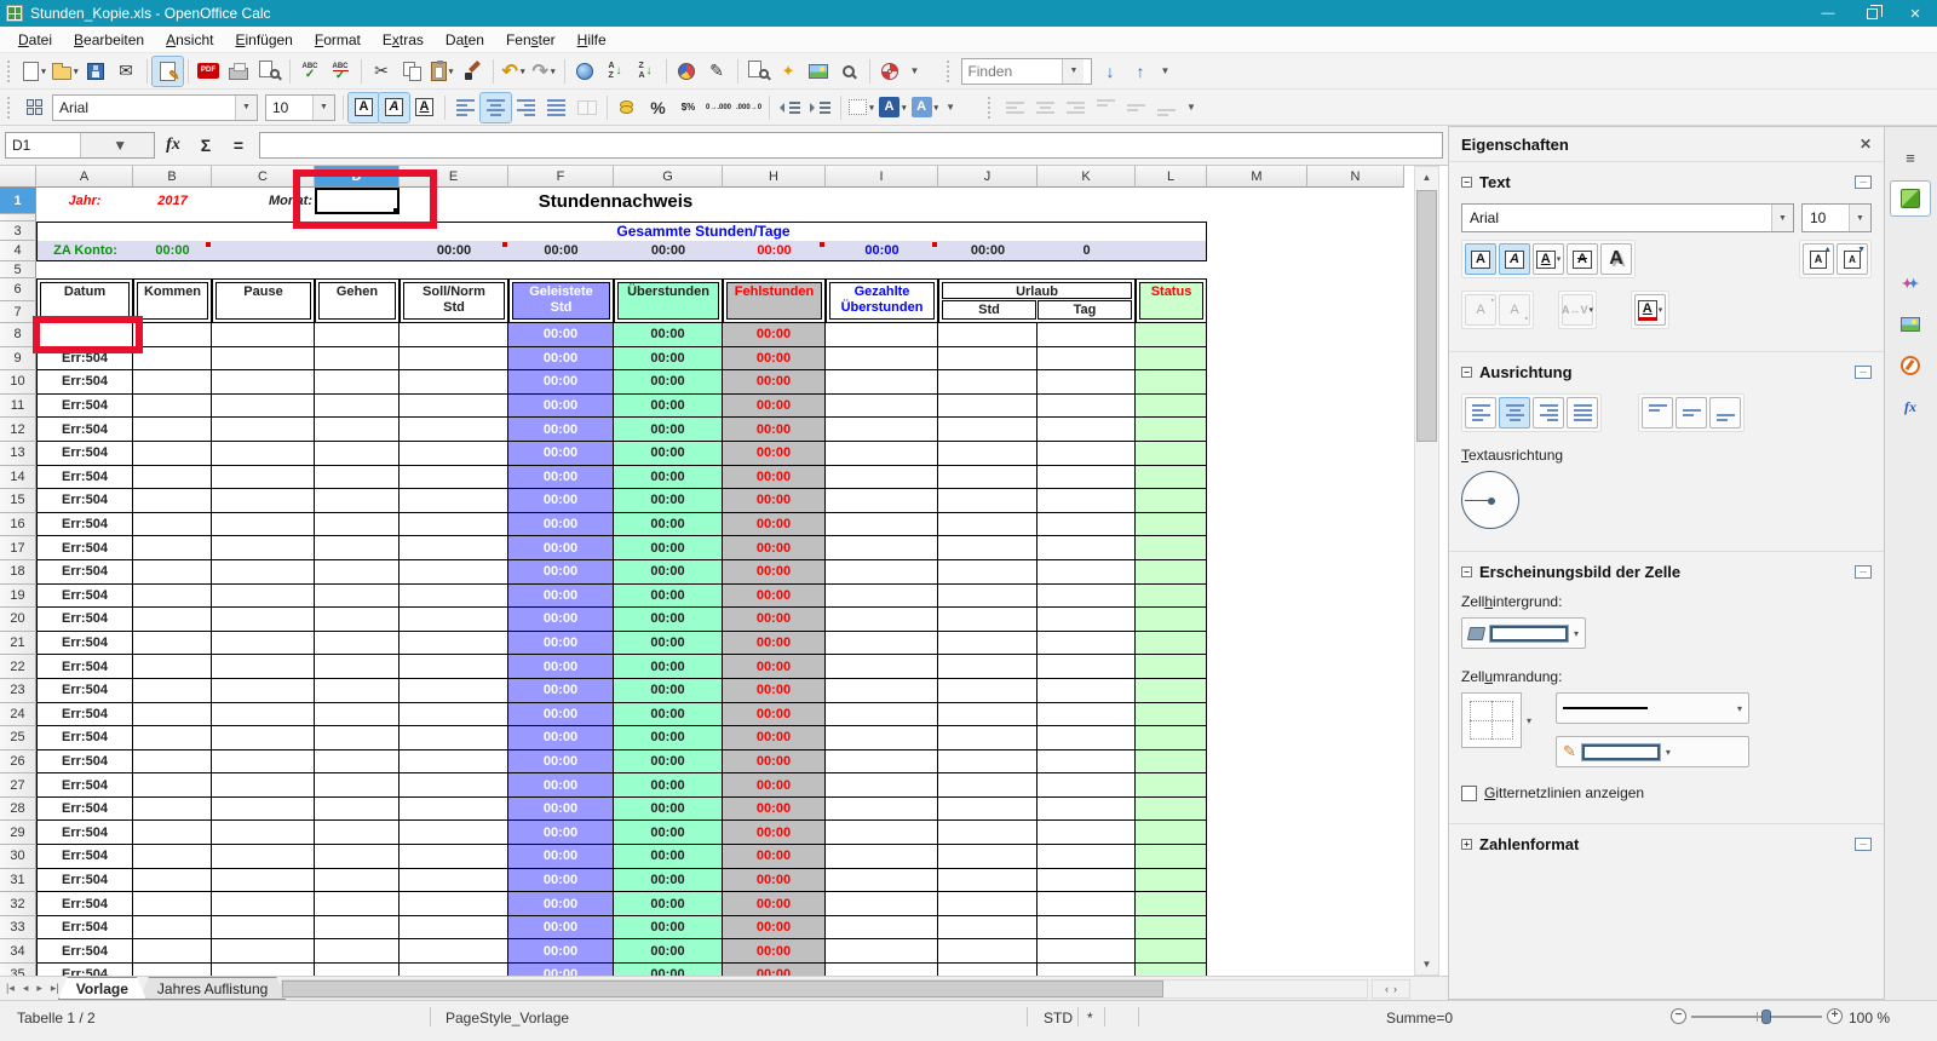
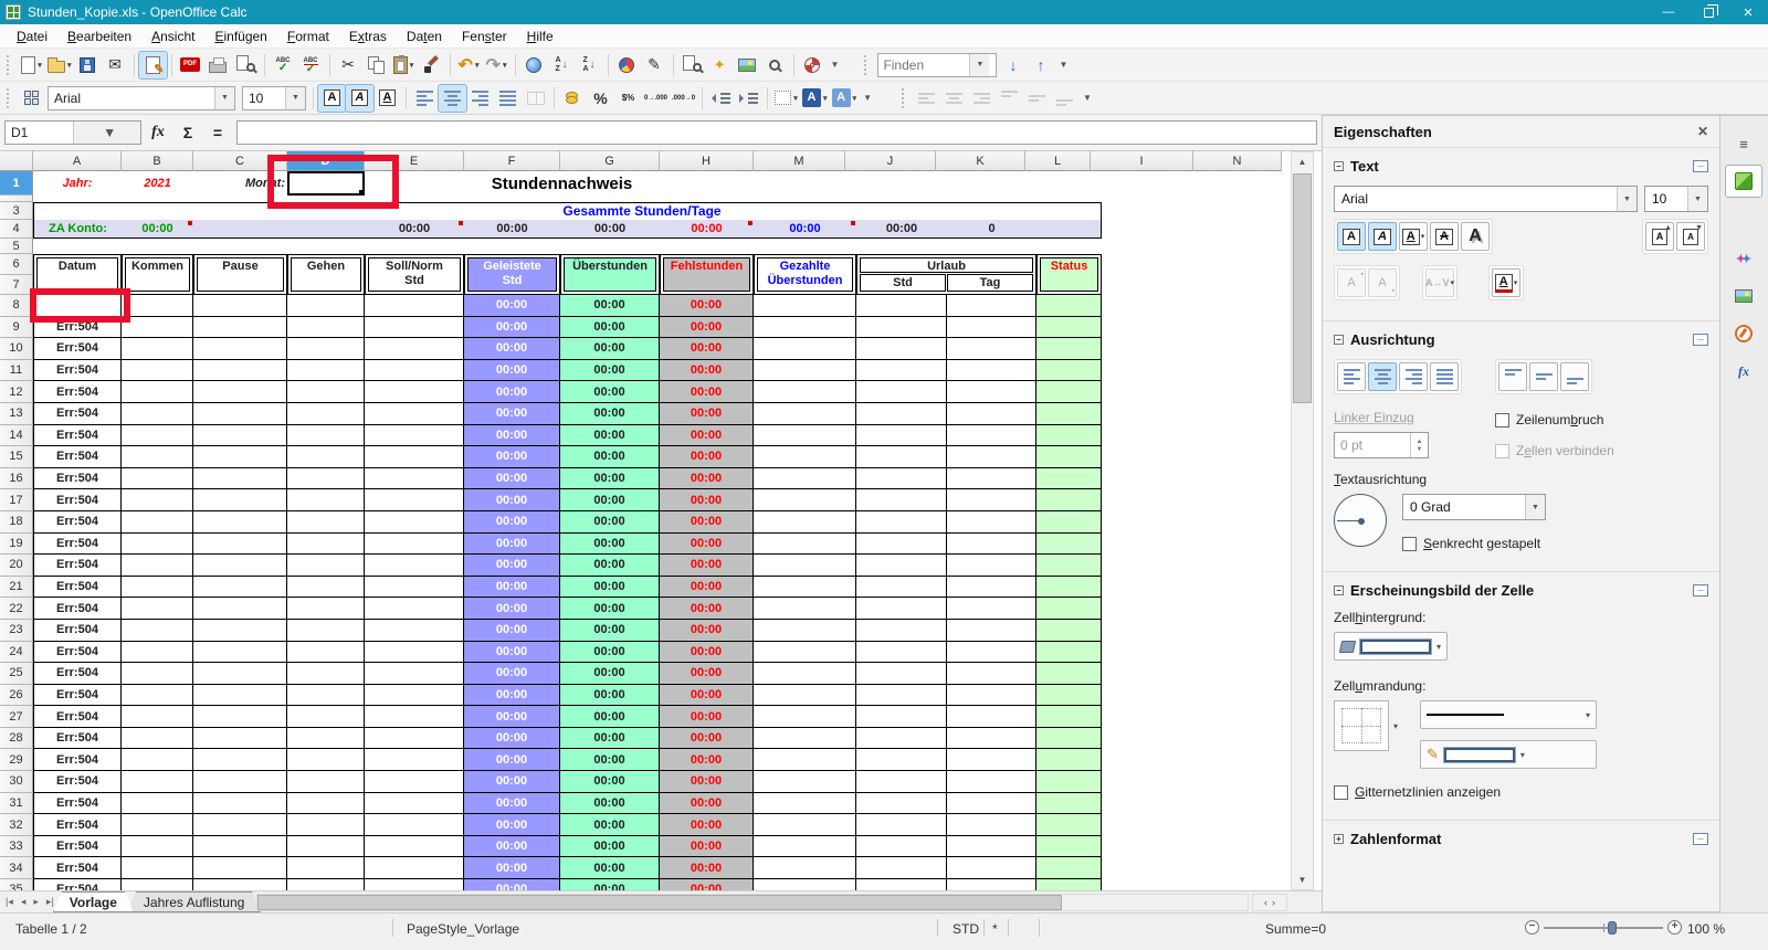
  Stunden_Kopie.xls - OpenOffice Calc
  —
  ✕
  Datei
  Bearbeiten
  Ansicht
  Einfügen
  Format
  Extras
  Daten
  Fenster
  Hilfe
  ✉
  ✎
  ✓
  ✓
  ✂
  ↶
  ↷
  ↓
  ↓
  ✎
  ✦
  ▼
  Finden
  ↓
  ↑
  ▼
  Arial
  10
  A
  A
  A
  %
  $%
  A
  A
  ▼
  ▼
  D1
  ▼
  fx
  Σ
  =
  A
  B
  C
  D
  E
  F
  G
  H
- I
+ M
  J
  K
  L
- M
+ I
  N
  1
  Jahr:
- 2017
+ 2021
  Monat:
  Stundennachweis
  3
  Gesammte Stunden/Tage
  4
  ZA Konto:
  00:00
  00:00
  00:00
  00:00
  00:00
  00:00
  00:00
  0
  5
  6
  7
  Datum
  Kommen
  Pause
  Gehen
  Soll/Norm Std
  Geleistete Std
  Überstunden
  Fehlstunden
  Gezahlte Überstunden
  Urlaub
  Std
  Tag
  Status
  8
  00:00
  00:00
  00:00
  9
  Err:504
  00:00
  00:00
  00:00
  10
  Err:504
  00:00
  00:00
  00:00
  11
  Err:504
  00:00
  00:00
  00:00
  12
  Err:504
  00:00
  00:00
  00:00
  13
  Err:504
  00:00
  00:00
  00:00
  14
  Err:504
  00:00
  00:00
  00:00
  15
  Err:504
  00:00
  00:00
  00:00
  16
  Err:504
  00:00
  00:00
  00:00
  17
  Err:504
  00:00
  00:00
  00:00
  18
  Err:504
  00:00
  00:00
  00:00
  19
  Err:504
  00:00
  00:00
  00:00
  20
  Err:504
  00:00
  00:00
  00:00
  21
  Err:504
  00:00
  00:00
  00:00
  22
  Err:504
  00:00
  00:00
  00:00
  23
  Err:504
  00:00
  00:00
  00:00
  24
  Err:504
  00:00
  00:00
  00:00
  25
  Err:504
  00:00
  00:00
  00:00
  26
  Err:504
  00:00
  00:00
  00:00
  27
  Err:504
  00:00
  00:00
  00:00
  28
  Err:504
  00:00
  00:00
  00:00
  29
  Err:504
  00:00
  00:00
  00:00
  30
  Err:504
  00:00
  00:00
  00:00
  31
  Err:504
  00:00
  00:00
  00:00
  32
  Err:504
  00:00
  00:00
  00:00
  33
  Err:504
  00:00
  00:00
  00:00
  34
  Err:504
  00:00
  00:00
  00:00
  ▲
  ▼
  |◂
  ◂
  ▸
  ▸|
  Vorlage
  Jahres Auflistung
  ‹
  ›
  Tabelle 1 / 2
  PageStyle_Vorlage
  STD
  *
  Summe=0
  −
  +
  100 %
  Eigenschaften
  ✕
  −
  Text
  Arial
  10
  A
  A
  A
  A
  A
  A
  A
  A
  A
  A↔V
  A
  −
  Ausrichtung
+ Linker Einzug
+ 0 pt
+ Zeilenumbruch
+ Zellen verbinden
  Textausrichtung
+ 0 Grad
+ Senkrecht gestapelt
  −
  Erscheinungsbild der Zelle
  Zellhintergrund:
  ▾
  Zellumrandung:
  ▾
  ▾
  ✎
  ▾
  Gitternetzlinien anzeigen
  +
  Zahlenformat
  ≡
  ✦✦
  fx
